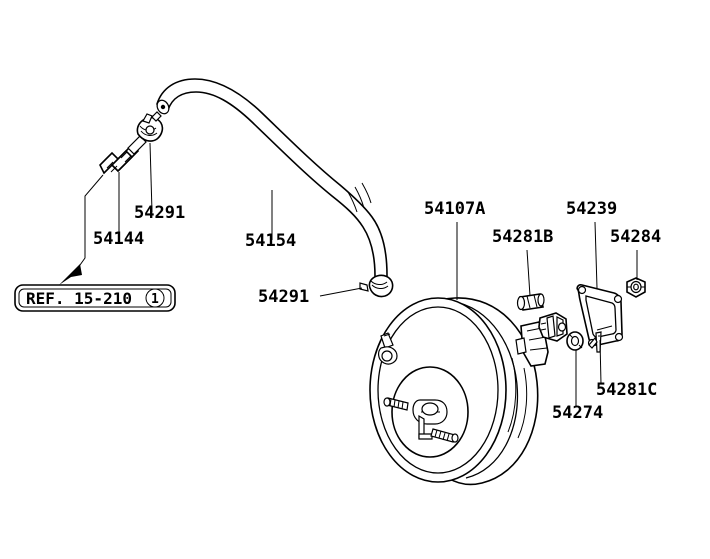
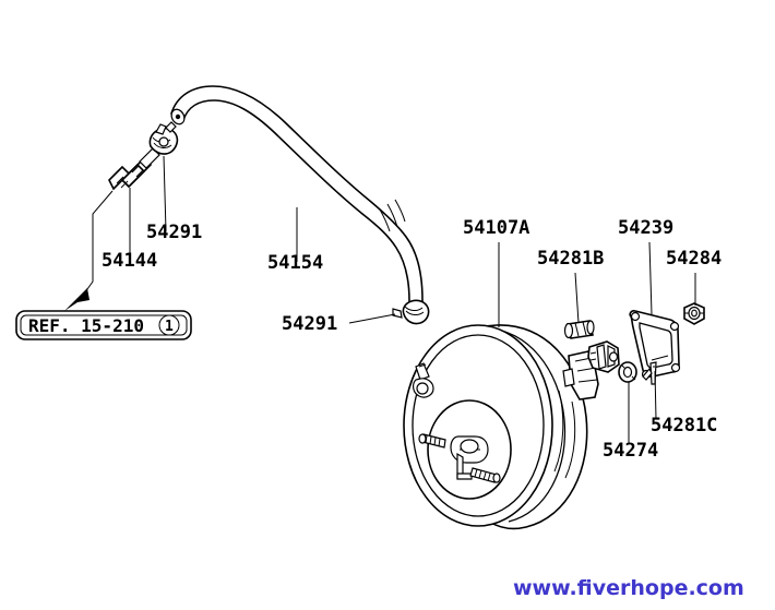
  54144
  54291
  54154
  54291
  54107A
  54281B
  54239
  54284
  54281C
  54274
  REF. 15-210
  1
+ www.fiverhope.com
